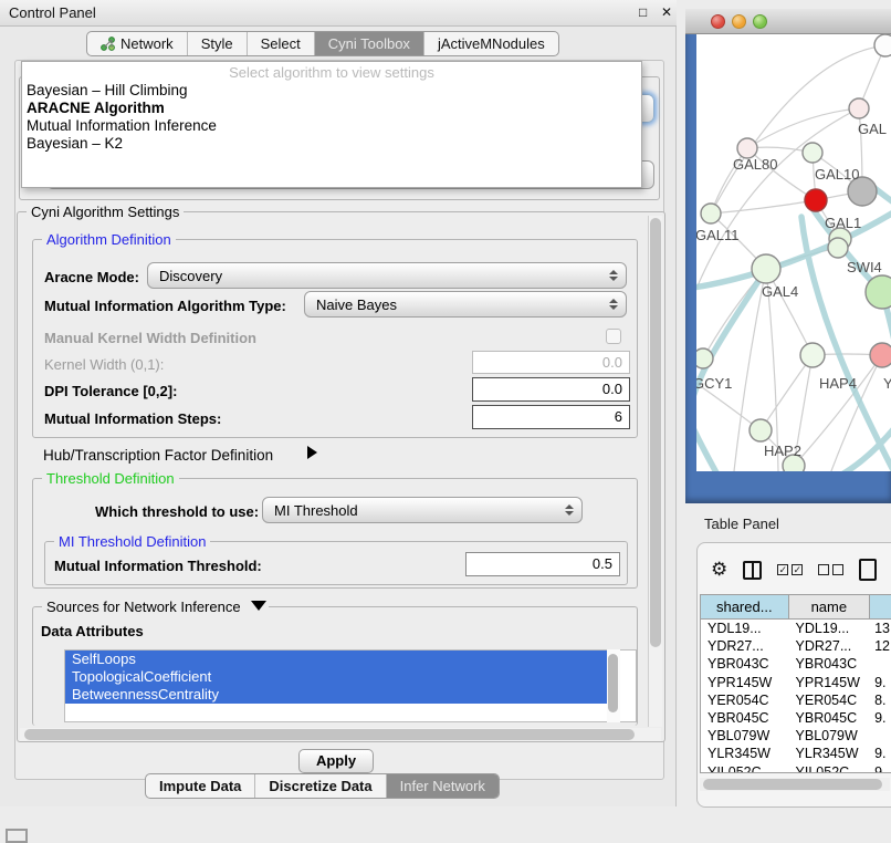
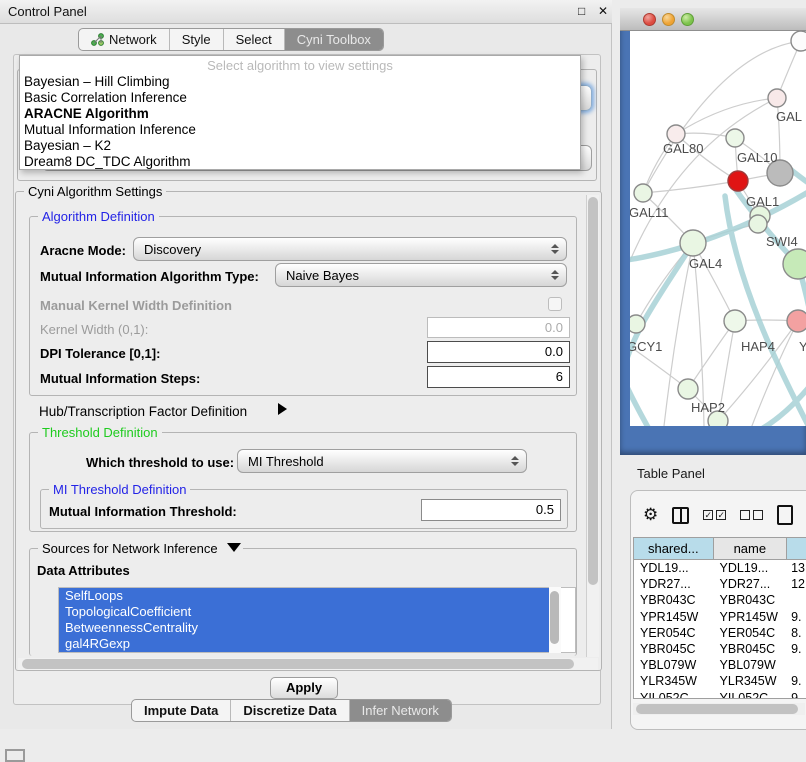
  Control Panel
  □
  ✕
  Network
  Style
  Select
  Cyni Toolbox
- jActiveMNodules
  Select algorithm to view settings
  Bayesian – Hill Climbing
+ Basic Correlation Inference
  ARACNE Algorithm
  Mutual Information Inference
  Bayesian – K2
+ Dream8 DC_TDC Algorithm
  Cyni Algorithm Settings
  Algorithm Definition
  Aracne Mode:
  Discovery
  Mutual Information Algorithm Type:
  Naive Bayes
  Manual Kernel Width Definition
  Kernel Width (0,1):
  0.0
- DPI Tolerance [0,2]:
+ DPI Tolerance [0,1]:
  0.0
  Mutual Information Steps:
  6
  Hub/Transcription Factor Definition
  Threshold Definition
  Which threshold to use:
  MI Threshold
  MI Threshold Definition
  Mutual Information Threshold:
  0.5
  Sources for Network Inference
  Data Attributes
  SelfLoops
  TopologicalCoefficient
  BetweennessCentrality
+ gal4RGexp
  Apply
  Impute Data
  Discretize Data
  Infer Network
  GAL
  GAL80
  GAL10
  GAL1
  GAL11
  GAL4
  SWI4
  GCY1
  HAP4
  Y
  HAP2
  Table Panel
  ⚙
  ✓
  ✓
  shared...
  name
  YDL19...
  YDL19...
  13
  YDR27...
  YDR27...
  12
  YBR043C
  YBR043C
  YPR145W
  YPR145W
  9.
  YER054C
  YER054C
  8.
  YBR045C
  YBR045C
  9.
  YBL079W
  YBL079W
  YLR345W
  YLR345W
  9.
  YIL052C
  YIL052C
  9.
